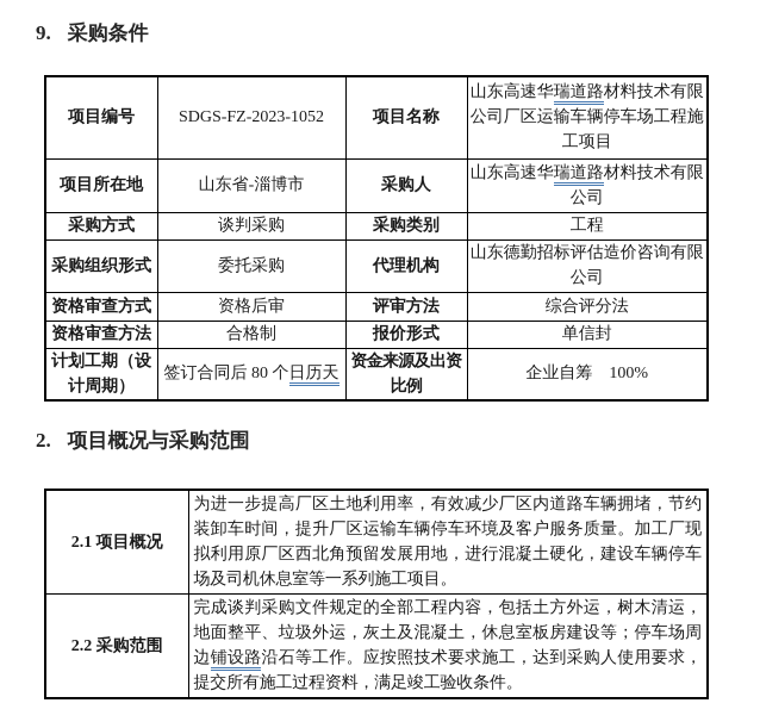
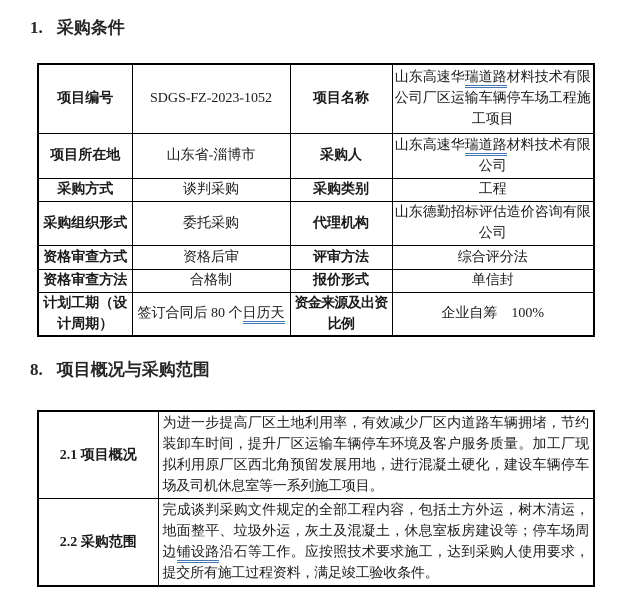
- 9. 采购条件
+ 1. 采购条件
  项目编号	SDGS-FZ-2023-1052	项目名称	山东高速华瑞道路材料技术有限公司厂区运输车辆停车场工程施工项目
  项目所在地	山东省-淄博市	采购人	山东高速华瑞道路材料技术有限公司
  采购方式	谈判采购	采购类别	工程
  采购组织形式	委托采购	代理机构	山东德勤招标评估造价咨询有限公司
  资格审查方式	资格后审	评审方法	综合评分法
  资格审查方法	合格制	报价形式	单信封
  计划工期（设计周期）	签订合同后 80 个日历天	资金来源及出资比例	企业自筹 100%
- 2. 项目概况与采购范围
+ 8. 项目概况与采购范围
  2.1 项目概况	为进一步提高厂区土地利用率，有效减少厂区内道路车辆拥堵，节约装卸车时间，提升厂区运输车辆停车环境及客户服务质量。加工厂现拟利用原厂区西北角预留发展用地，进行混凝土硬化，建设车辆停车场及司机休息室等一系列施工项目。
  2.2 采购范围	完成谈判采购文件规定的全部工程内容，包括土方外运，树木清运，地面整平、垃圾外运，灰土及混凝土，休息室板房建设等；停车场周边铺设路沿石等工作。应按照技术要求施工，达到采购人使用要求，提交所有施工过程资料，满足竣工验收条件。
